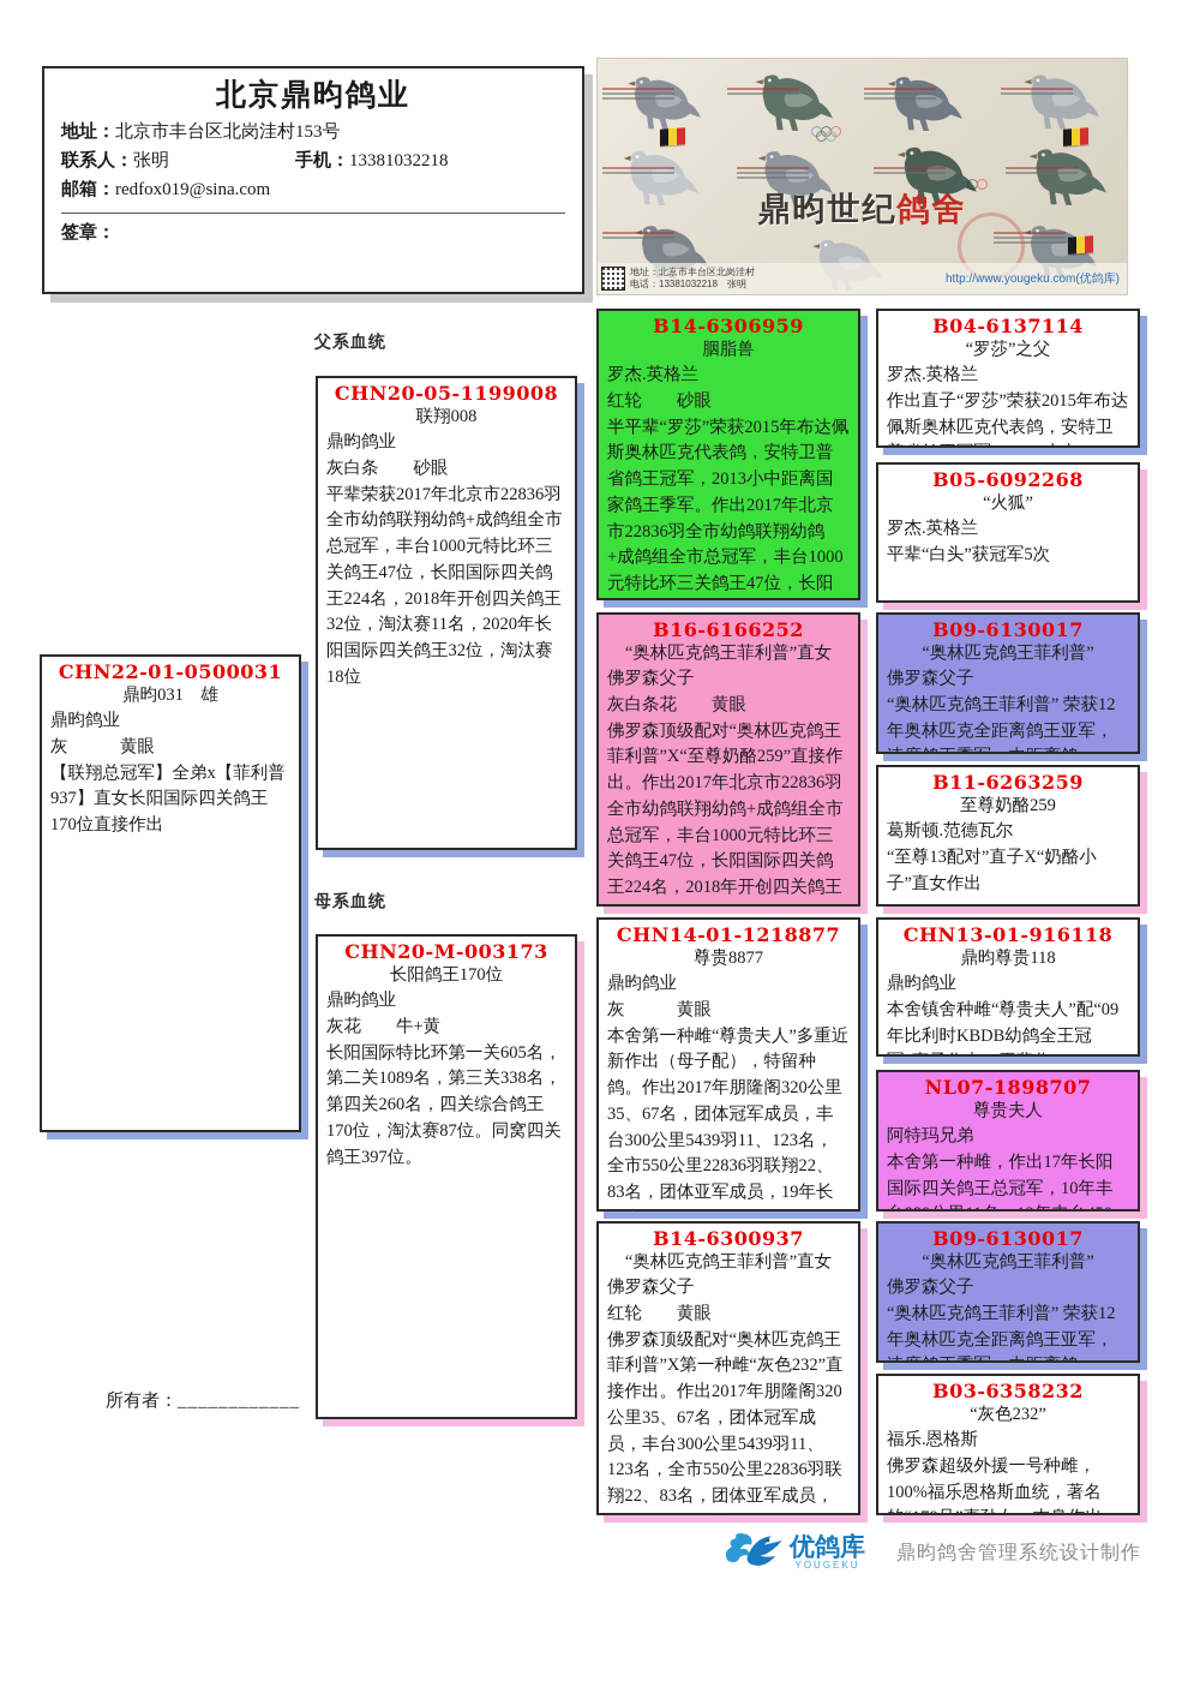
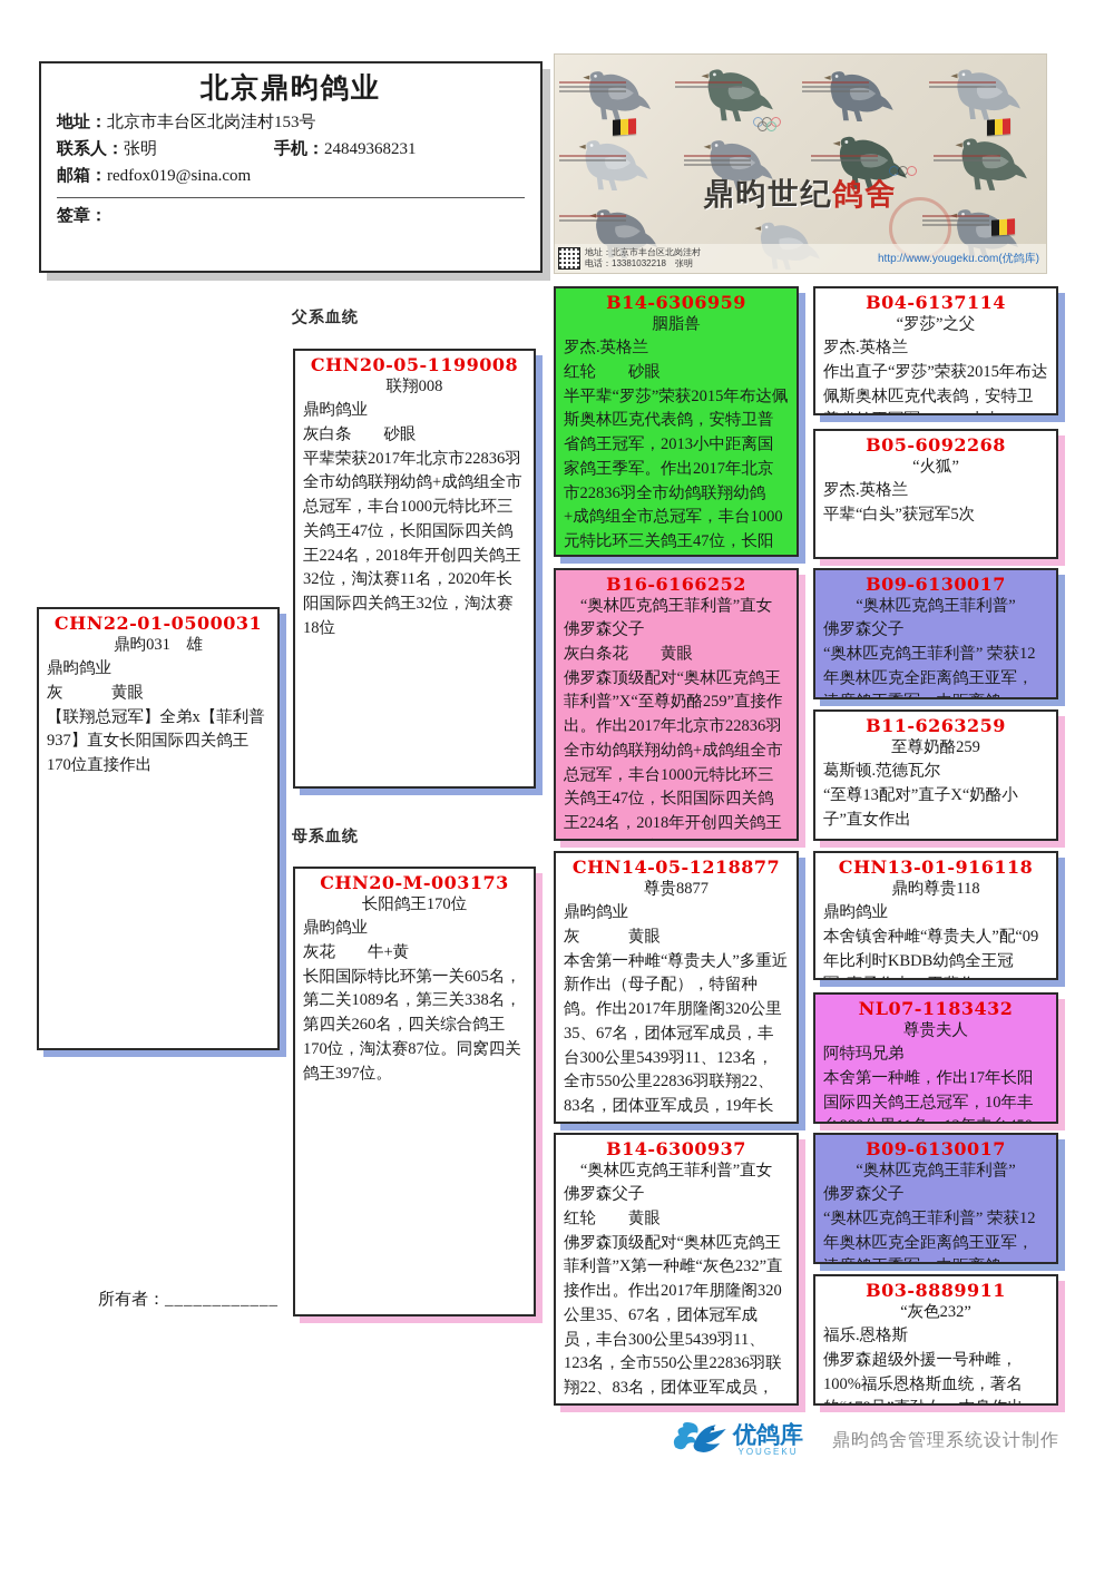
  北京鼎昀鸽业
  地址：北京市丰台区北岗洼村153号
- 联系人：张明 手机：13381032218
+ 联系人：张明 手机：24849368231
  邮箱：redfox019@sina.com
  签章：
  鼎昀世纪鸽舍
  地址：北京市丰台区北岗洼村
  电话：13381032218 张明
  http://www.yougeku.com(优鸽库)
  父系血统
  母系血统
  CHN22-01-0500031
  鼎昀031 雄
  鼎昀鸽业
  灰 黄眼
  【联翔总冠军】全弟x【菲利普937】直女长阳国际四关鸽王170位直接作出
  CHN20-05-1199008
  联翔008
  鼎昀鸽业
  灰白条 砂眼
  平辈荣获2017年北京市22836羽全市幼鸽联翔幼鸽+成鸽组全市总冠军，丰台1000元特比环三关鸽王47位，长阳国际四关鸽王224名，2018年开创四关鸽王32位，淘汰赛11名，2020年长阳国际四关鸽王32位，淘汰赛18位
  CHN20-M-003173
  长阳鸽王170位
  鼎昀鸽业
  灰花 牛+黄
  长阳国际特比环第一关605名，第二关1089名，第三关338名，第四关260名，四关综合鸽王170位，淘汰赛87位。同窝四关鸽王397位。
  B14-6306959
  胭脂兽
  罗杰.英格兰
  红轮 砂眼
  半平辈“罗莎”荣获2015年布达佩斯奥林匹克代表鸽，安特卫普省鸽王冠军，2013小中距离国家鸽王季军。作出2017年北京市22836羽全市幼鸽联翔幼鸽+成鸽组全市总冠军，丰台1000元特比环三关鸽王47位，长阳
  B16-6166252
  “奥林匹克鸽王菲利普”直女
  佛罗森父子
  灰白条花 黄眼
  佛罗森顶级配对“奥林匹克鸽王菲利普”X“至尊奶酪259”直接作出。作出2017年北京市22836羽全市幼鸽联翔幼鸽+成鸽组全市总冠军，丰台1000元特比环三关鸽王47位，长阳国际四关鸽王224名，2018年开创四关鸽王
- CHN14-01-1218877
+ CHN14-05-1218877
  尊贵8877
  鼎昀鸽业
  灰 黄眼
  本舍第一种雌“尊贵夫人”多重近新作出（母子配），特留种鸽。作出2017年朋隆阁320公里35、67名，团体冠军成员，丰台300公里5439羽11、123名，全市550公里22836羽联翔22、83名，团体亚军成员，19年长
  B14-6300937
  “奥林匹克鸽王菲利普”直女
  佛罗森父子
  红轮 黄眼
  佛罗森顶级配对“奥林匹克鸽王菲利普”X第一种雌“灰色232”直接作出。作出2017年朋隆阁320公里35、67名，团体冠军成员，丰台300公里5439羽11、123名，全市550公里22836羽联翔22、83名，团体亚军成员，
  B04-6137114
  “罗莎”之父
  罗杰.英格兰
  B05-6092268
  “火狐”
  罗杰.英格兰
  平辈“白头”获冠军5次
  B09-6130017
  “奥林匹克鸽王菲利普”
  佛罗森父子
  “奥林匹克鸽王菲利普” 荣获12年奥林匹克全距离鸽王亚军，
  B11-6263259
  至尊奶酪259
  葛斯顿.范德瓦尔
  “至尊13配对”直子X“奶酪小子”直女作出
  CHN13-01-916118
  鼎昀尊贵118
  鼎昀鸽业
  本舍镇舍种雌“尊贵夫人”配“09年比利时KBDB幼鸽全王冠
- NL07-1898707
+ NL07-1183432
  尊贵夫人
  阿特玛兄弟
  B09-6130017
  “奥林匹克鸽王菲利普”
  佛罗森父子
  “奥林匹克鸽王菲利普” 荣获12年奥林匹克全距离鸽王亚军，
- B03-6358232
+ B03-8889911
  “灰色232”
  福乐.恩格斯
  所有者：____________
  优鸽库
  YOUGEKU
  鼎昀鸽舍管理系统设计制作
